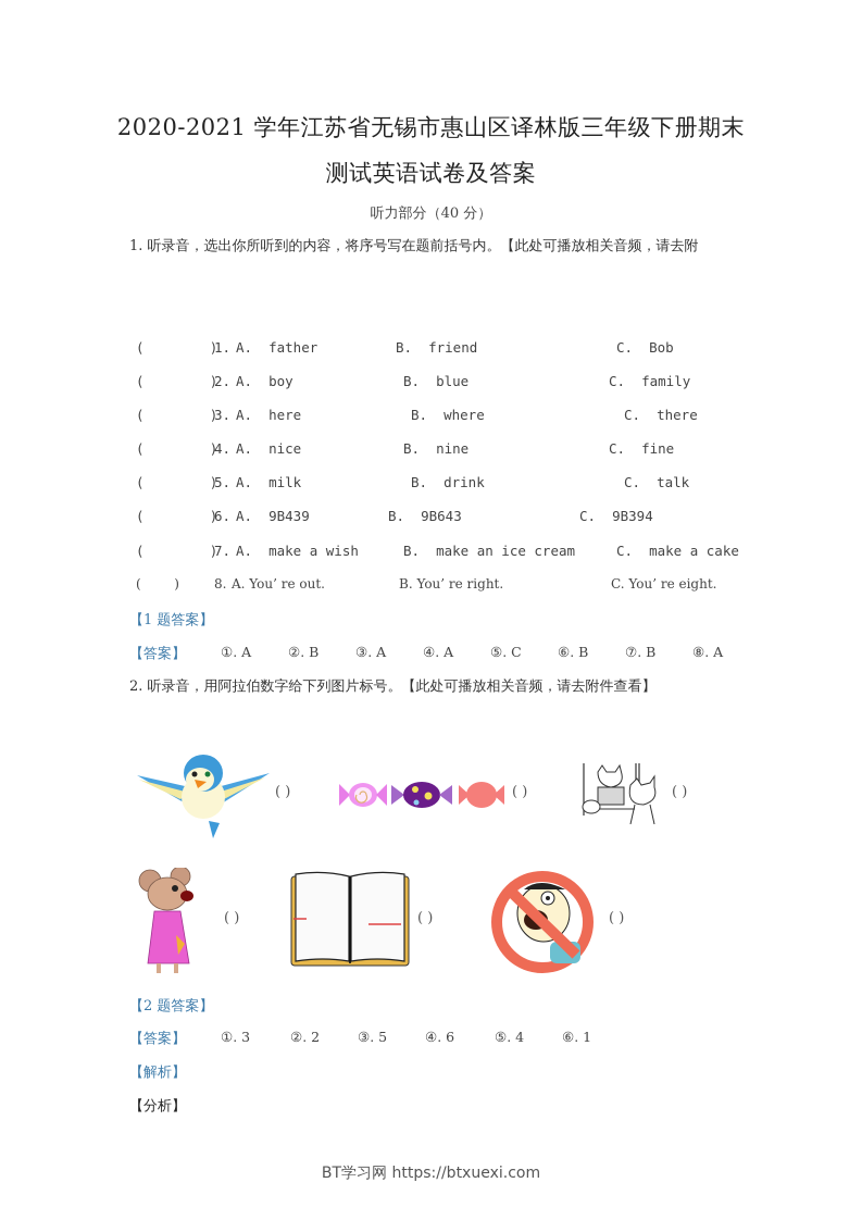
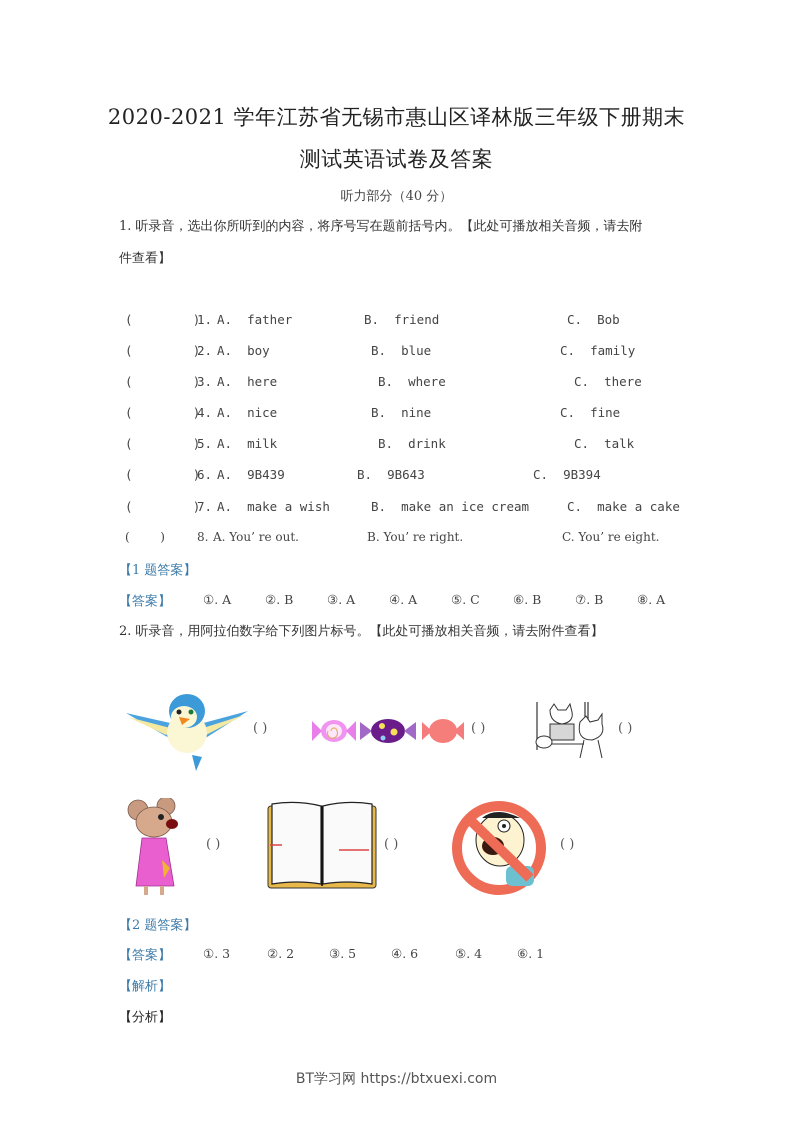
  2020-2021 学年江苏省无锡市惠山区译林版三年级下册期末
  测试英语试卷及答案
  听力部分（40 分）
  1. 听录音，选出你所听到的内容，将序号写在题前括号内。【此处可播放相关音频，请去附
+ 件查看】
  ( )
  1.
  A. father
  B. friend
  C. Bob
  ( )
  2.
  A. boy
  B. blue
  C. family
  ( )
  3.
  A. here
  B. where
  C. there
  ( )
  4.
  A. nice
  B. nine
  C. fine
  ( )
  5.
  A. milk
  B. drink
  C. talk
  ( )
  6.
  A. 9B439
  B. 9B643
  C. 9B394
  ( )
  7.
  A. make a wish
  B. make an ice cream
  C. make a cake
  ( )
  8.
  A. You’ re out.
  B. You’ re right.
  C. You’ re eight.
  【1 题答案】
  【答案】
  ①. A
  ②. B
  ③. A
  ④. A
  ⑤. C
  ⑥. B
  ⑦. B
  ⑧. A
  2. 听录音，用阿拉伯数字给下列图片标号。【此处可播放相关音频，请去附件查看】
  ( )
  ( )
  ( )
  ( )
  ( )
  ( )
  【2 题答案】
  【答案】
  ①. 3
  ②. 2
  ③. 5
  ④. 6
  ⑤. 4
  ⑥. 1
  【解析】
  【分析】
  BT学习网 https://btxuexi.com
